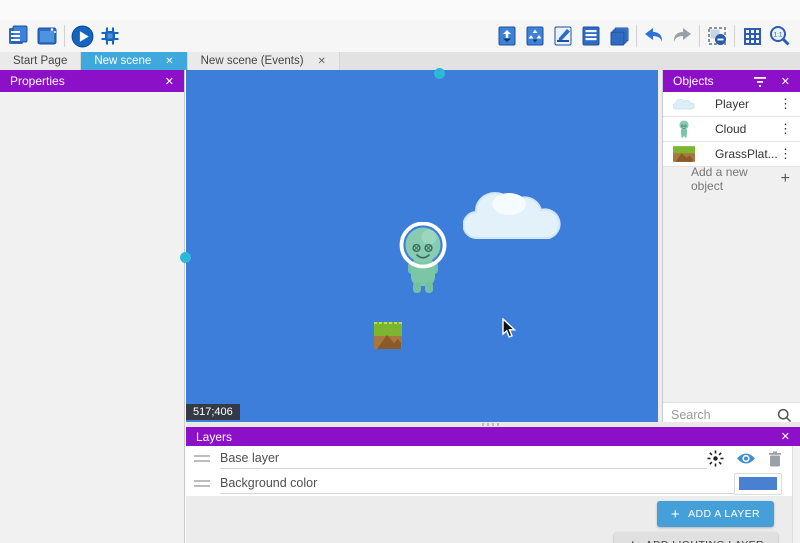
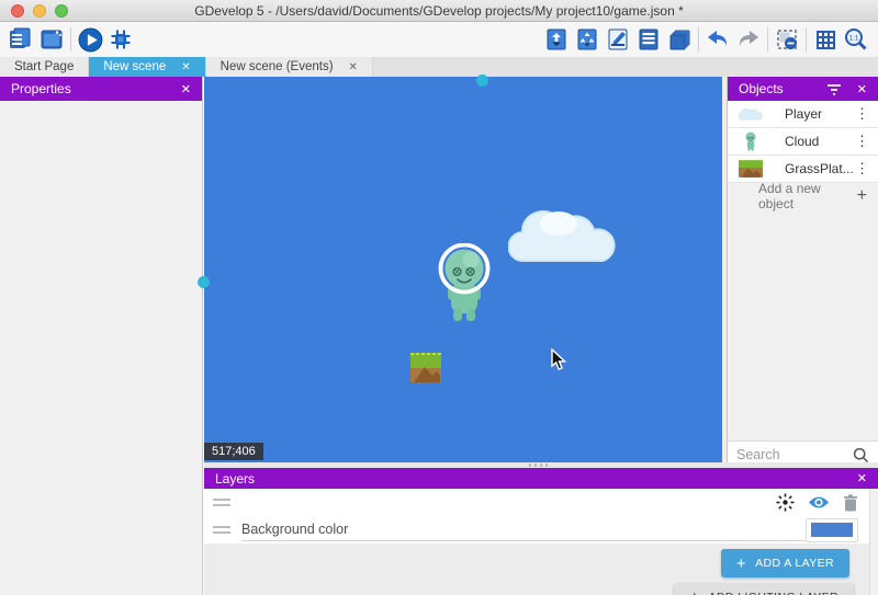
+ GDevelop 5 - /Users/david/Documents/GDevelop projects/My project10/game.json *
  Start Page
  New scene
  ✕
  New scene (Events)
  ✕
  Properties
  ✕
  517;406
  Objects
  ✕
  Player
  ⋮
  Cloud
  ⋮
  GrassPlat...
  ⋮
  Add a new object
  +
  Search
  Layers
  ✕
- Base layer
  Background color
  +
  ADD A LAYER
